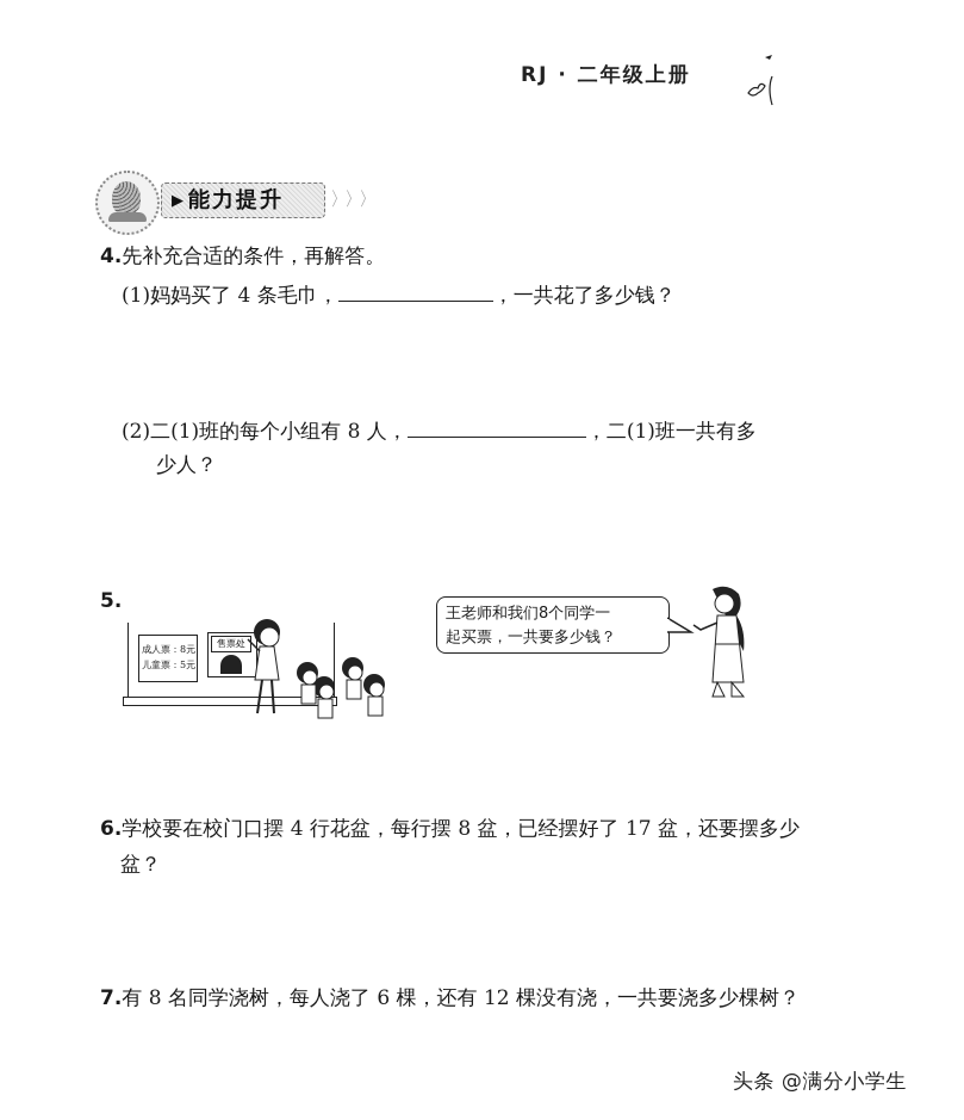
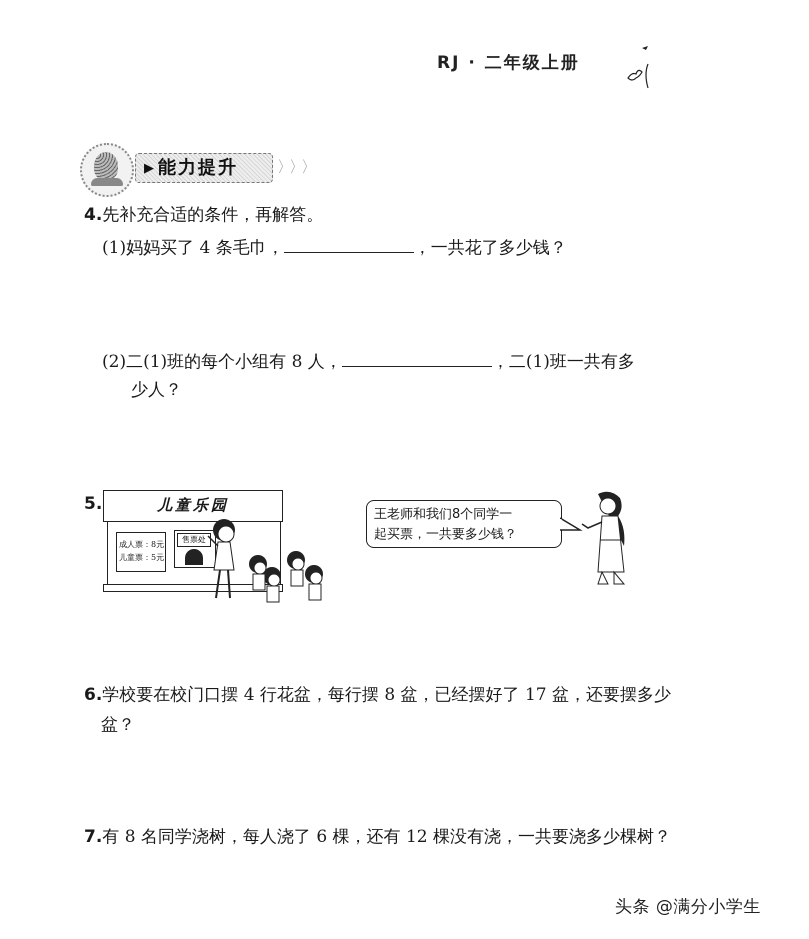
  RJ · 二年级上册
  ▶
  能力提升
  〉〉〉
  4.先补充合适的条件，再解答。
  (1)妈妈买了 4 条毛巾， ，一共花了多少钱？
  (2)二(1)班的每个小组有 8 人， ，二(1)班一共有多
  少人？
  5.
+ 儿童乐园
  成人票：8元
  儿童票：5元
  售票处
  王老师和我们8个同学一
  起买票，一共要多少钱？
  6.学校要在校门口摆 4 行花盆，每行摆 8 盆，已经摆好了 17 盆，还要摆多少
  盆？
  7.有 8 名同学浇树，每人浇了 6 棵，还有 12 棵没有浇，一共要浇多少棵树？
  头条 @满分小学生
